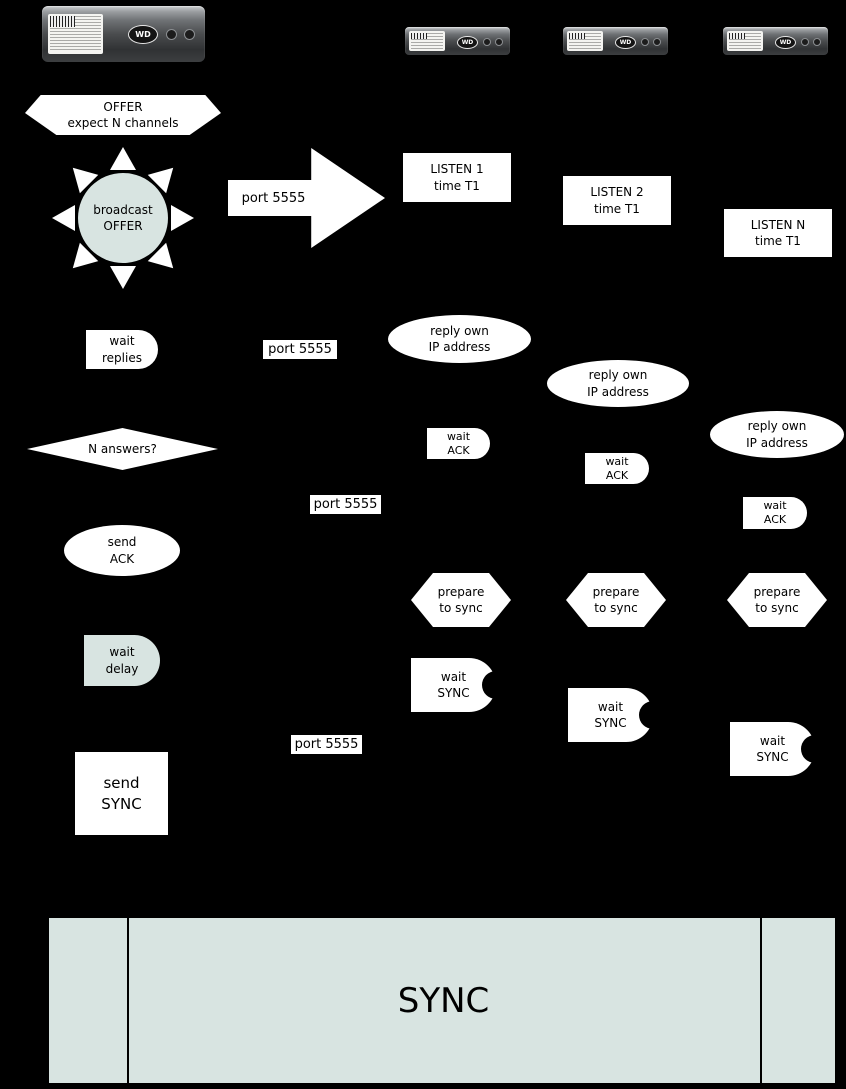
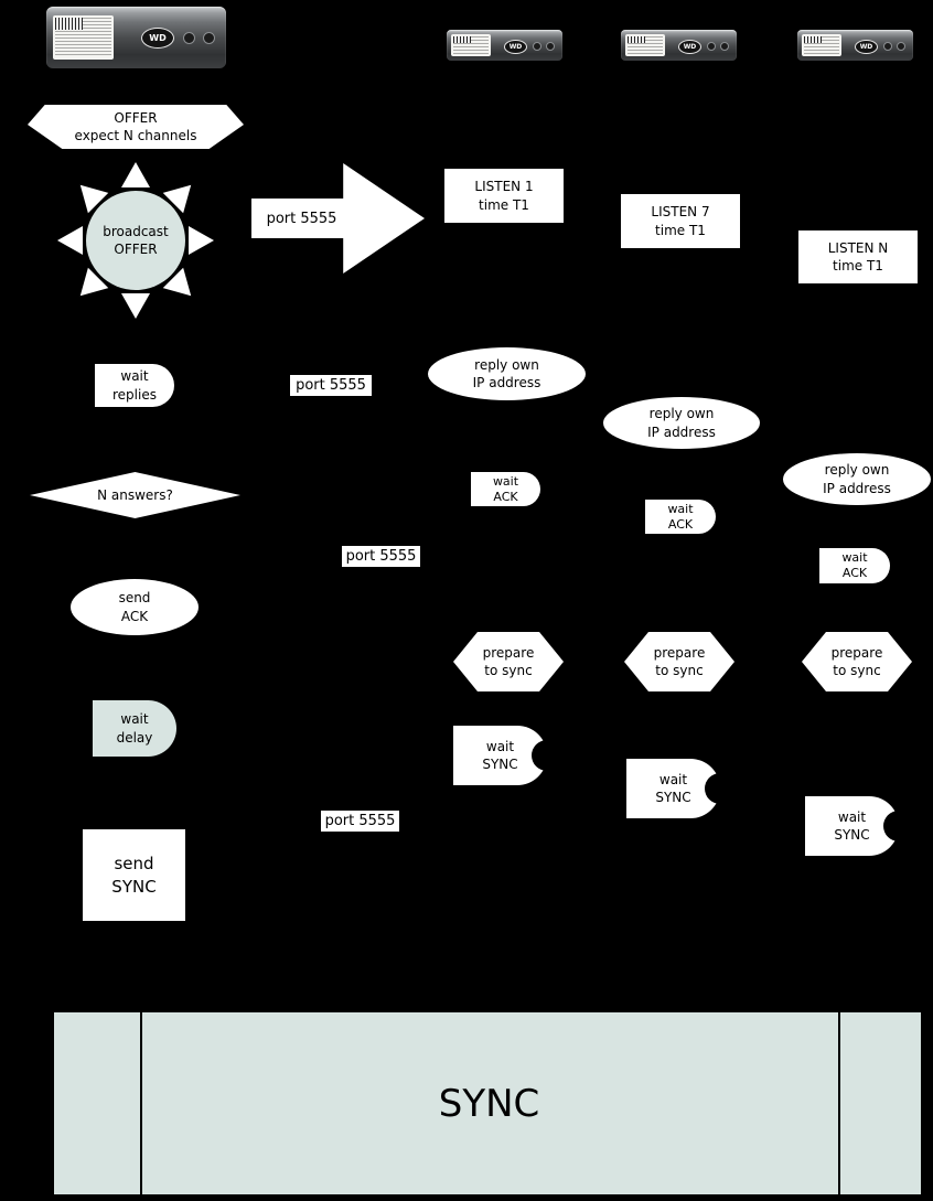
  WD
  OFFER
  expect N channels
  broadcast
  OFFER
  port 5555
  LISTEN 1
  time T1
- LISTEN 2
+ LISTEN 7
  time T1
  LISTEN N
  time T1
  wait
  replies
  port 5555
  port 5555
  port 5555
  reply own
  IP address
  reply own
  IP address
  reply own
  IP address
  N answers?
  wait
  ACK
  wait
  ACK
  wait
  ACK
  send
  ACK
  prepare
  to sync
  prepare
  to sync
  prepare
  to sync
  wait
  delay
  wait
  SYNC
  wait
  SYNC
  wait
  SYNC
  send
  SYNC
  SYNC
